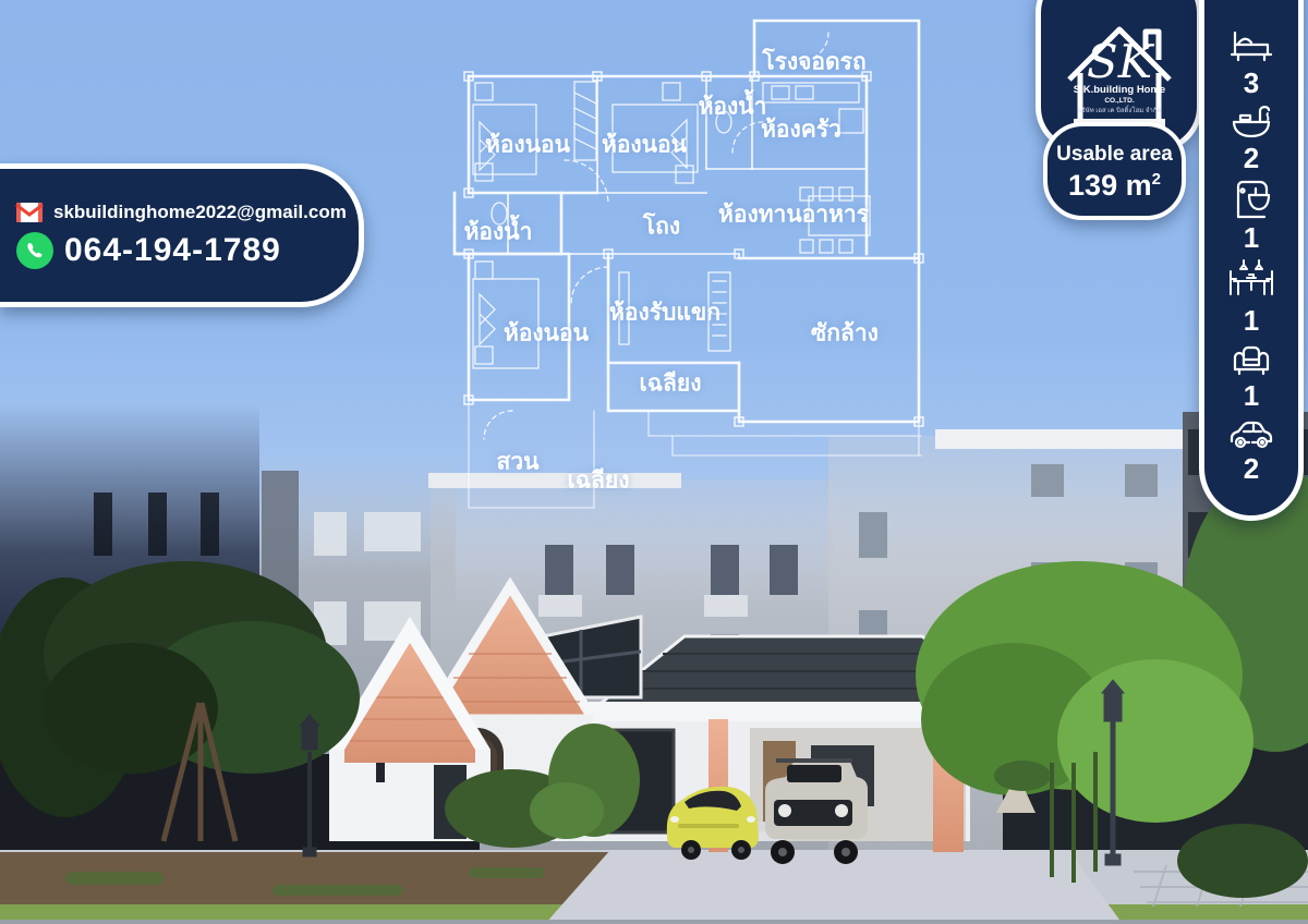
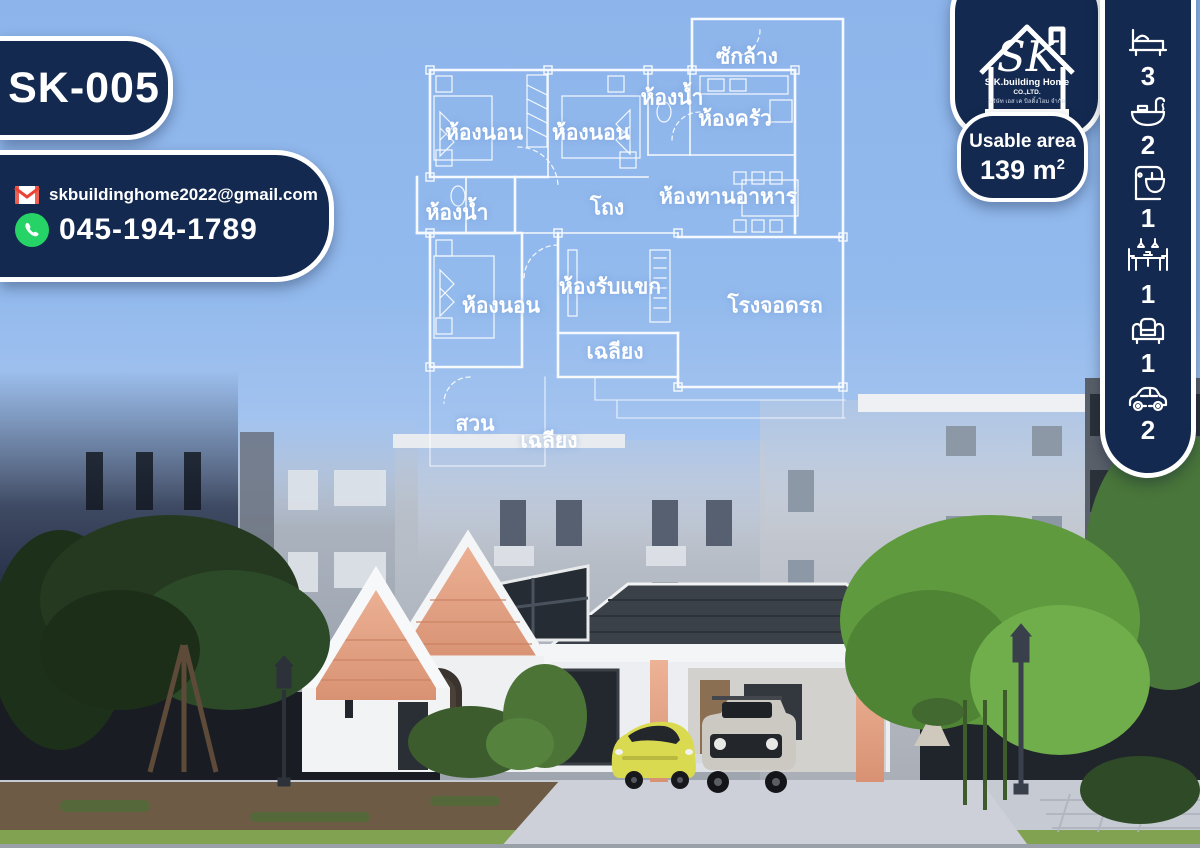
- โรงจอดรถ
+ ซักล้าง
  ห้องน้ำ
  ห้องครัว
  ห้องนอน
  ห้องนอน
  ห้องน้ำ
  โถง
  ห้องทานอาหาร
  ห้องรับแขก
  ห้องนอน
- ซักล้าง
+ โรงจอดรถ
  เฉลียง
  สวน
  เฉลียง
+ SK-005
  skbuildinghome2022@gmail.com
- 064-194-1789
+ 045-194-1789
  SK
  S.K.building Home
  Usable area
  139 m2
  3
  2
  1
  1
  1
  2
